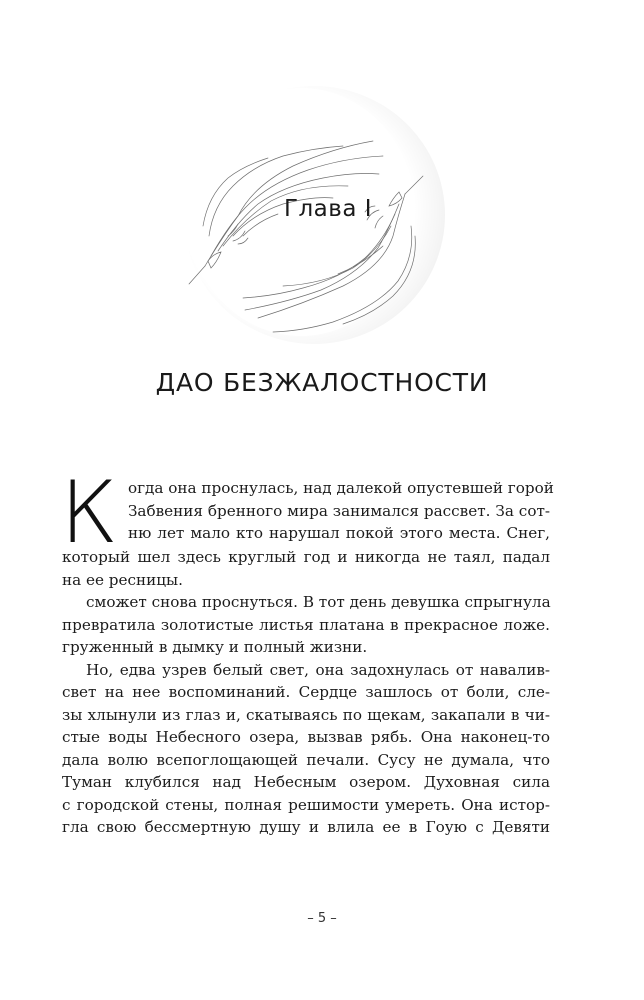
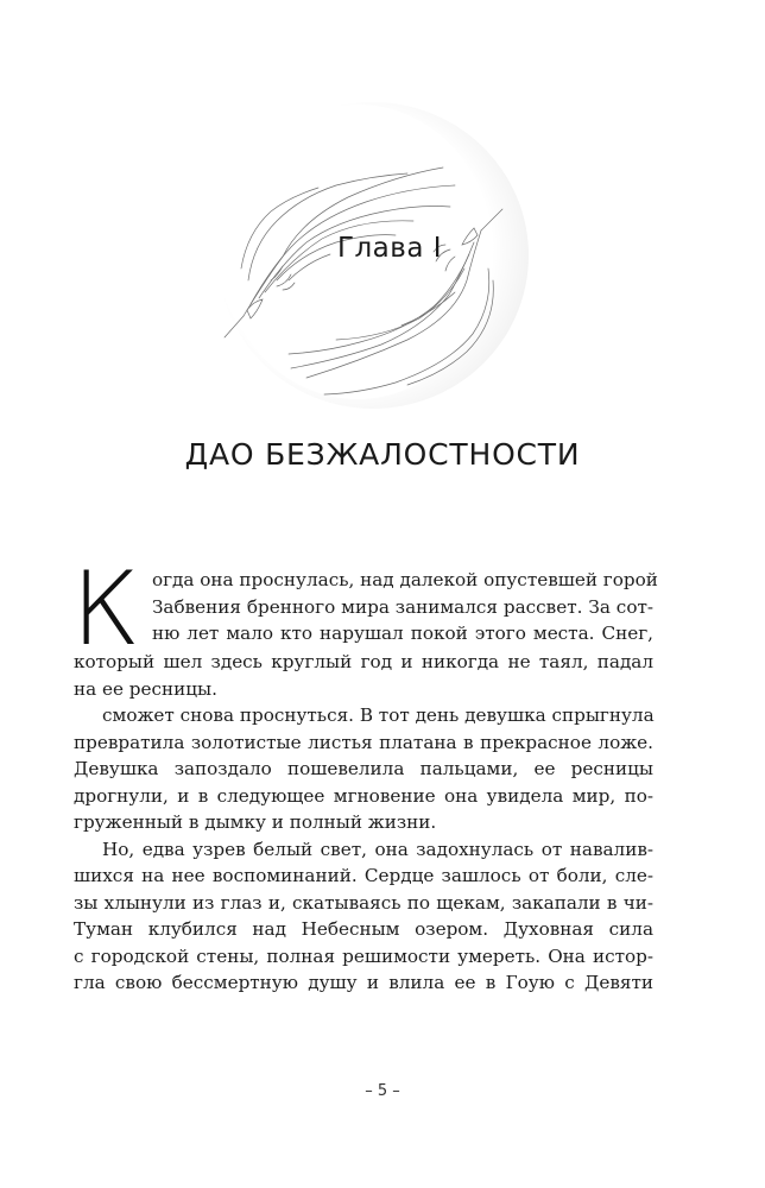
  Глава I
  ДАО БЕЗЖАЛОСТНОСТИ
  К
  огда она проснулась, над далекой опустевшей горой
  Забвения бренного мира занимался рассвет. За сот-
  ню лет мало кто нарушал покой этого места. Снег,
  который шел здесь круглый год и никогда не таял, падал
  на ее ресницы.
  сможет снова проснуться. В тот день девушка спрыгнула
  превратила золотистые листья платана в прекрасное ложе.
+ Девушка запоздало пошевелила пальцами, ее ресницы
+ дрогнули, и в следующее мгновение она увидела мир, по-
  груженный в дымку и полный жизни.
  Но, едва узрев белый свет, она задохнулась от навалив-
- свет на нее воспоминаний. Сердце зашлось от боли, сле-
+ шихся на нее воспоминаний. Сердце зашлось от боли, сле-
  зы хлынули из глаз и, скатываясь по щекам, закапали в чи-
- стые воды Небесного озера, вызвав рябь. Она наконец-то
- дала волю всепоглощающей печали. Сусу не думала, что
  Туман клубился над Небесным озером. Духовная сила
  с городской стены, полная решимости умереть. Она истор-
  гла свою бессмертную душу и влила ее в Гоую с Девяти
  – 5 –
